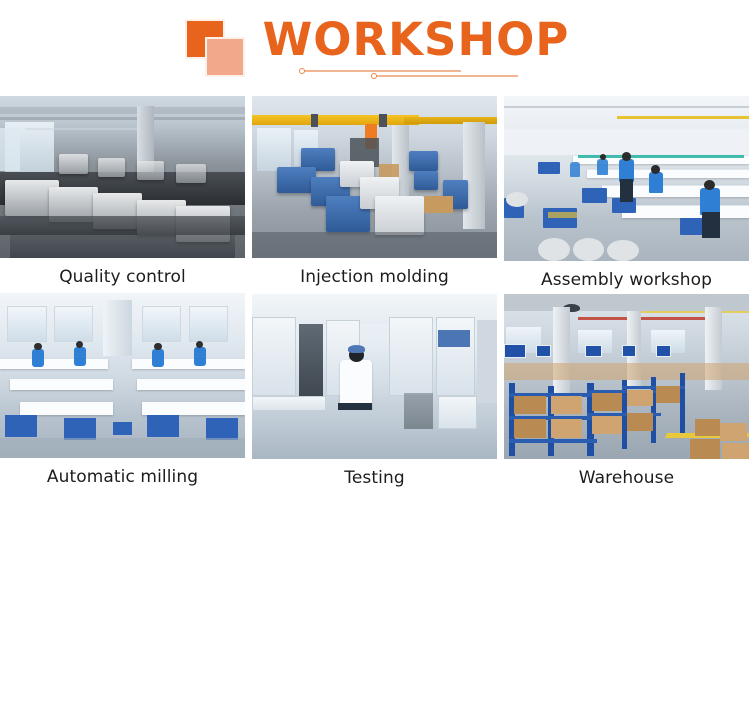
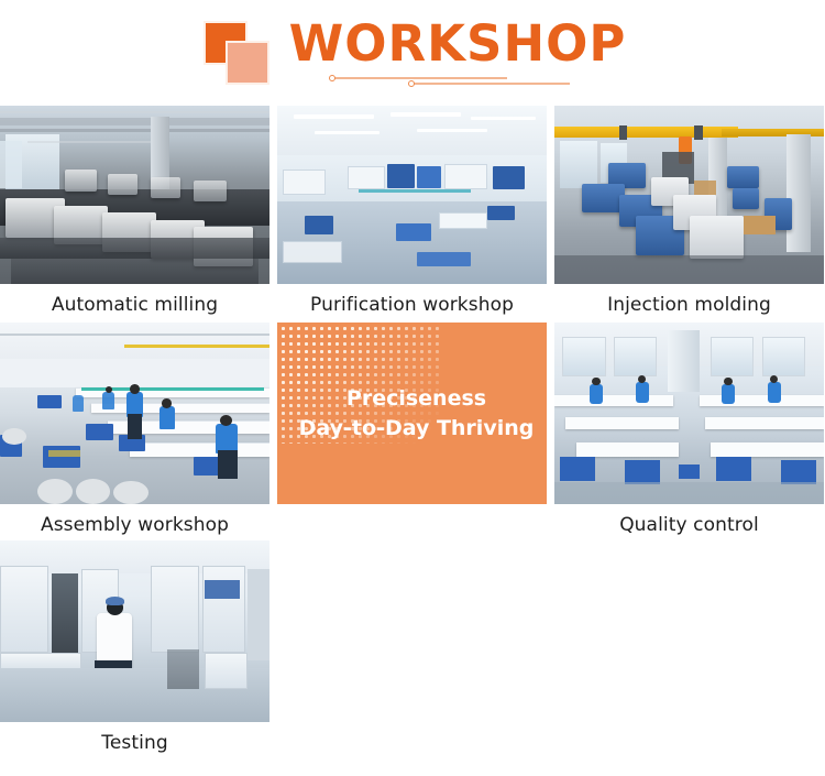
  WORKSHOP
- Quality control
+ Automatic milling
+ Purification workshop
  Injection molding
  Assembly workshop
+ Preciseness
+ Day-to-Day Thriving
- Automatic milling
+ Quality control
  Testing
- Warehouse
